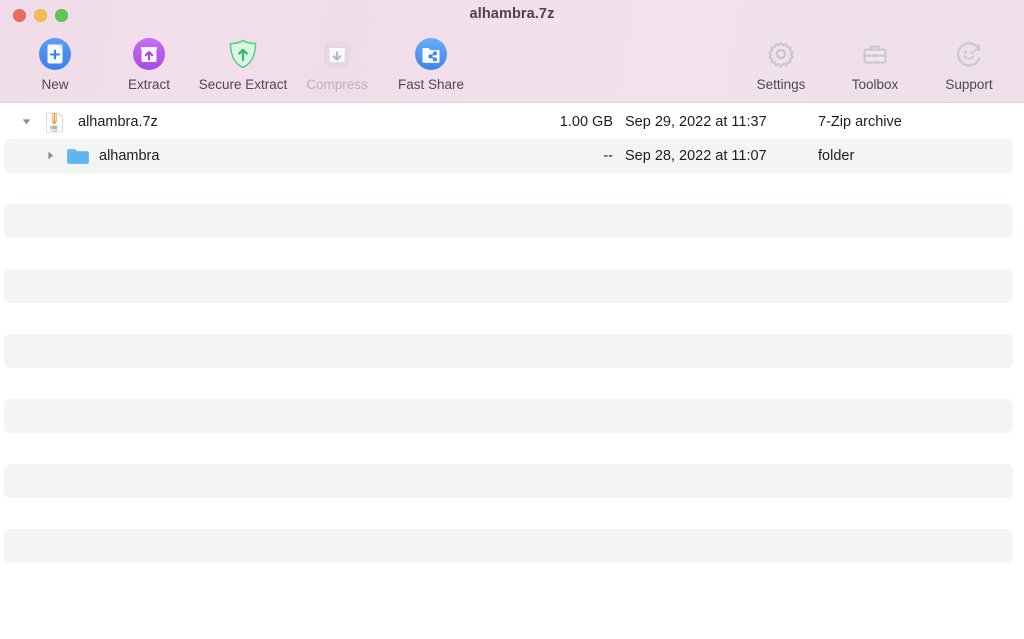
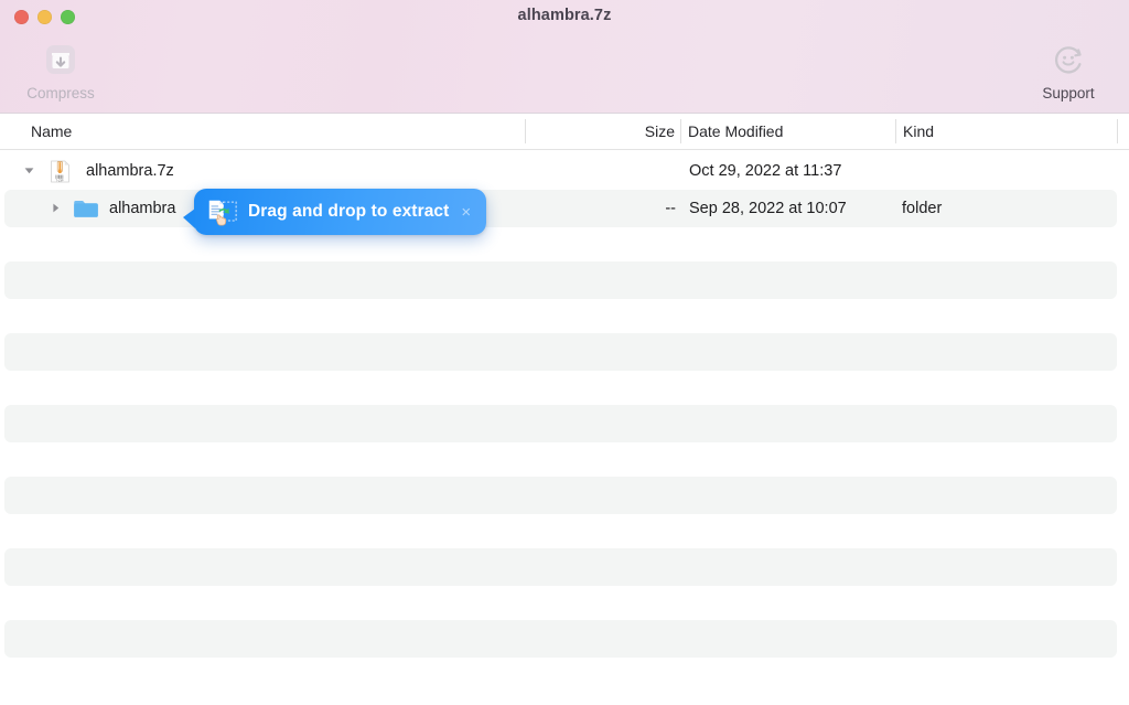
  alhambra.7z
- New
- Extract
- Secure Extract
  Compress
- Fast Share
- Settings
- Toolbox
  Support
+ Name
+ Size
+ Date Modified
+ Kind
  alhambra.7z
- 1.00 GB
- Sep 29, 2022 at 11:37
+ Oct 29, 2022 at 11:37
- 7-Zip archive
  alhambra
  --
- Sep 28, 2022 at 11:07
+ Sep 28, 2022 at 10:07
  folder
+ Drag and drop to extract
+ ×
